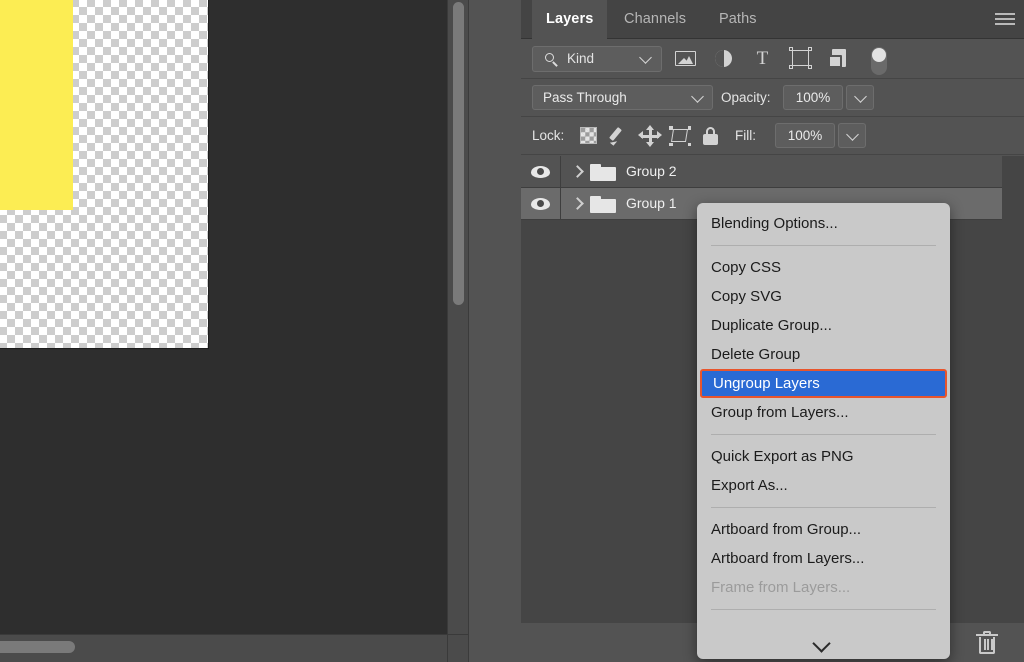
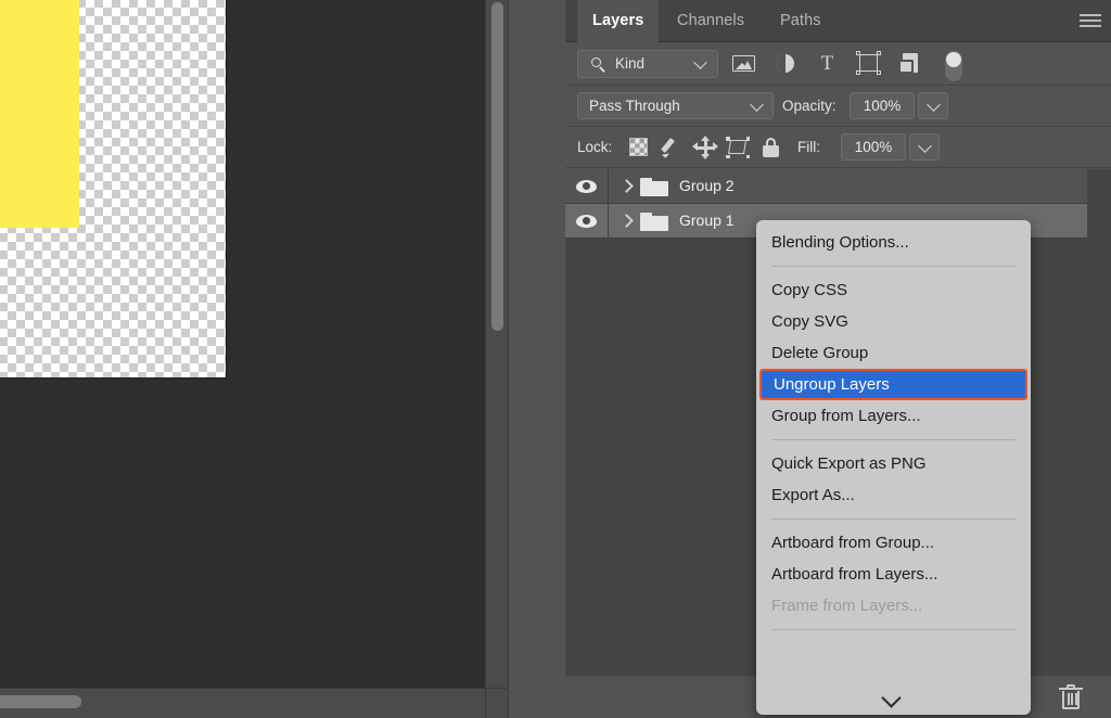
  Layers
  Channels
  Paths
  Kind
  T
  Pass Through
  Opacity:
  100%
  Lock:
  Fill:
  100%
  Group 2
  Group 1
  Blending Options...
  Copy CSS
  Copy SVG
- Duplicate Group...
  Delete Group
  Ungroup Layers
  Group from Layers...
  Quick Export as PNG
  Export As...
  Artboard from Group...
  Artboard from Layers...
  Frame from Layers...
